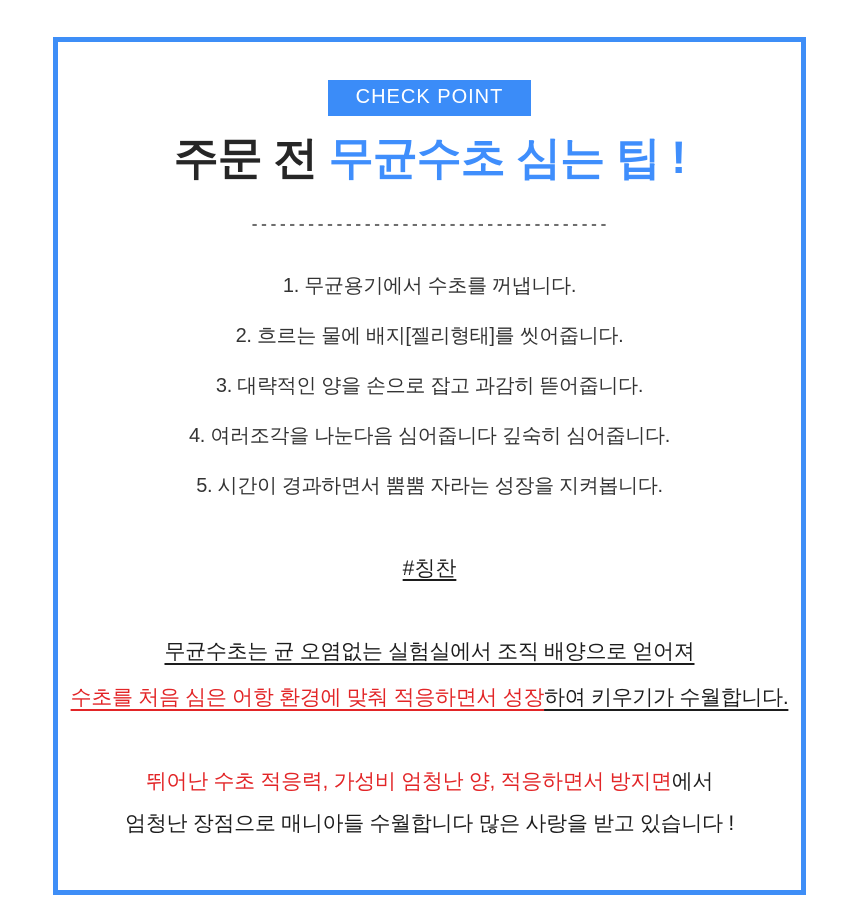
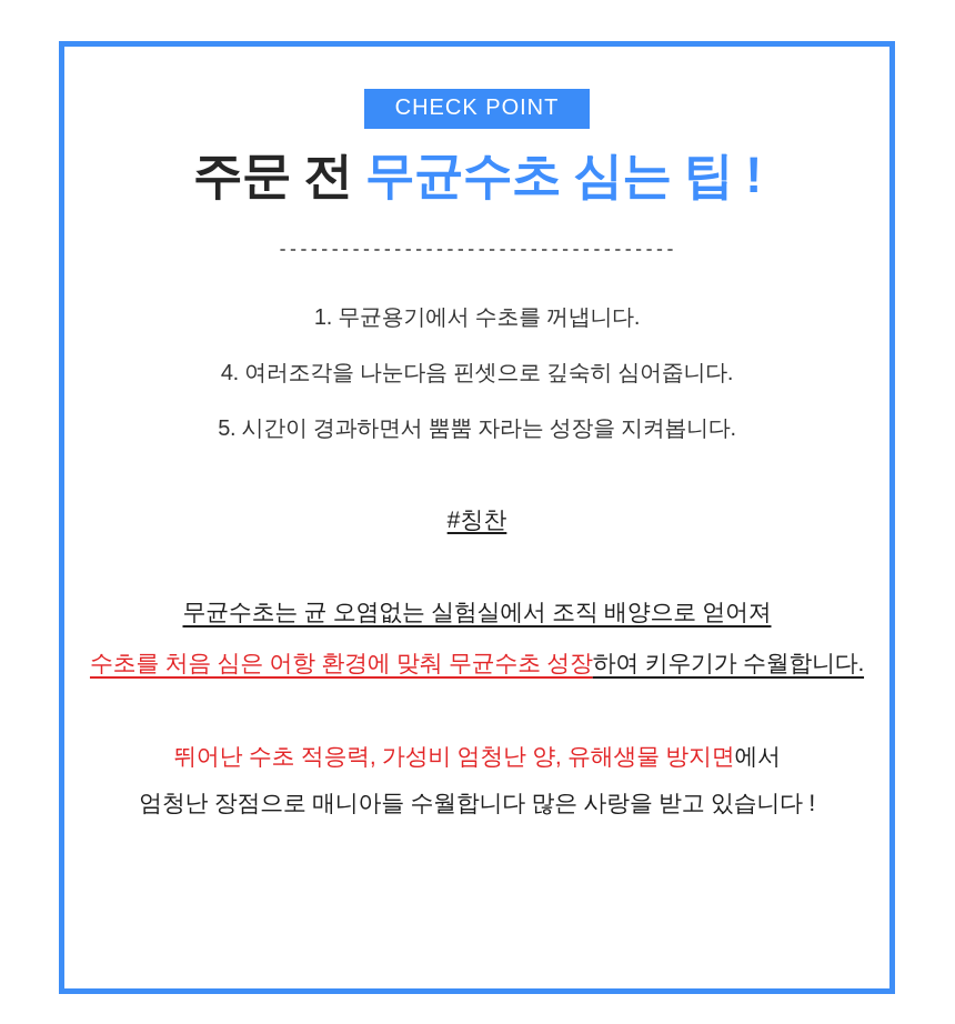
  CHECK POINT
  주문 전 무균수초 심는 팁 !
  --------------------------------------
  1. 무균용기에서 수초를 꺼냅니다.
- 2. 흐르는 물에 배지[젤리형태]를 씻어줍니다.
- 3. 대략적인 양을 손으로 잡고 과감히 뜯어줍니다.
- 4. 여러조각을 나눈다음 심어줍니다 깊숙히 심어줍니다.
+ 4. 여러조각을 나눈다음 핀셋으로 깊숙히 심어줍니다.
  5. 시간이 경과하면서 뿜뿜 자라는 성장을 지켜봅니다.
  #칭찬
  무균수초는 균 오염없는 실험실에서 조직 배양으로 얻어져
- 수초를 처음 심은 어항 환경에 맞춰 적응하면서 성장하여 키우기가 수월합니다.
+ 수초를 처음 심은 어항 환경에 맞춰 무균수초 성장하여 키우기가 수월합니다.
- 뛰어난 수초 적응력, 가성비 엄청난 양, 적응하면서 방지면에서
+ 뛰어난 수초 적응력, 가성비 엄청난 양, 유해생물 방지면에서
  엄청난 장점으로 매니아들 수월합니다 많은 사랑을 받고 있습니다 !
